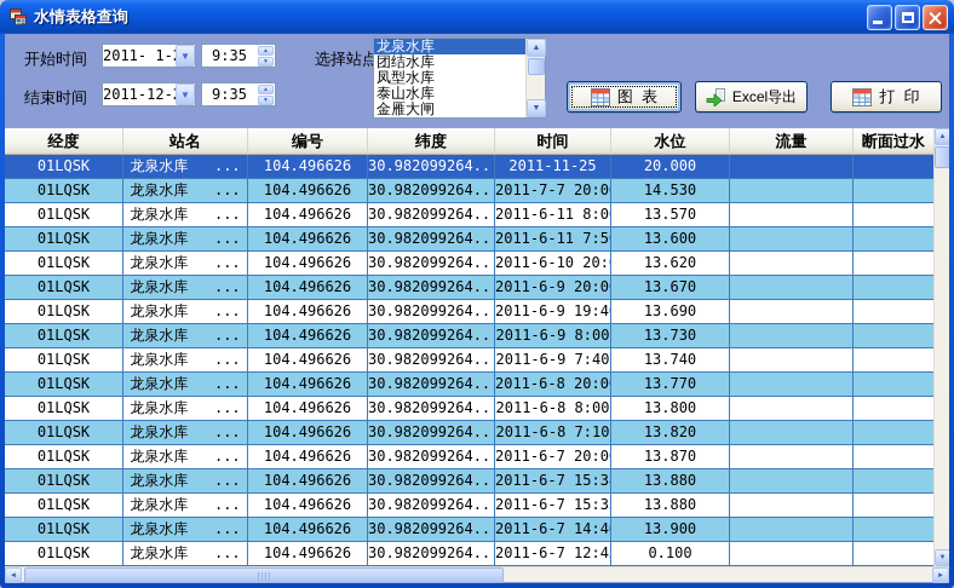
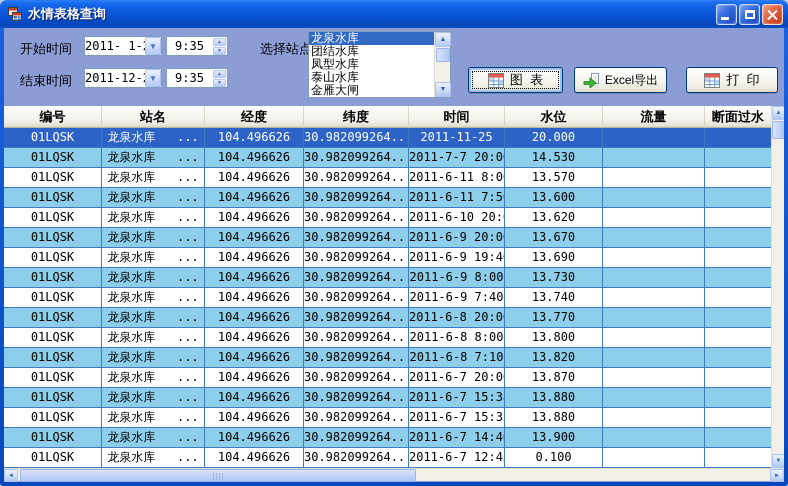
  水情表格查询
  开始时间
  2011- 1-
  ▼
  9:35
  结束时间
  2011-12-
  ▼
  9:35
  选择站点
  龙泉水库
  团结水库
  凤型水库
  泰山水库
  金雁大闸
  图 表
  Excel导出
  打 印
- 经度
+ 编号
  站名
- 编号
+ 经度
  纬度
  时间
  水位
  流量
  断面过水
  01LQSK
  龙泉水库 ...
  104.496626
  30.982099264...
  2011-11-25
  20.000
  01LQSK
  龙泉水库 ...
  104.496626
  30.982099264...
  2011-7-7 20:0
  14.530
  01LQSK
  龙泉水库 ...
  104.496626
  30.982099264...
  2011-6-11 8:0
  13.570
  01LQSK
  龙泉水库 ...
  104.496626
  30.982099264...
  2011-6-11 7:5
  13.600
  01LQSK
  龙泉水库 ...
  104.496626
  30.982099264...
  2011-6-10 20:
  13.620
  01LQSK
  龙泉水库 ...
  104.496626
  30.982099264...
  2011-6-9 20:0
  13.670
  01LQSK
  龙泉水库 ...
  104.496626
  30.982099264...
  2011-6-9 19:4
  13.690
  01LQSK
  龙泉水库 ...
  104.496626
  30.982099264...
  2011-6-9 8:00
  13.730
  01LQSK
  龙泉水库 ...
  104.496626
  30.982099264...
  2011-6-9 7:40
  13.740
  01LQSK
  龙泉水库 ...
  104.496626
  30.982099264...
  2011-6-8 20:0
  13.770
  01LQSK
  龙泉水库 ...
  104.496626
  30.982099264...
  2011-6-8 8:00
  13.800
  01LQSK
  龙泉水库 ...
  104.496626
  30.982099264...
  2011-6-8 7:10
  13.820
  01LQSK
  龙泉水库 ...
  104.496626
  30.982099264...
  2011-6-7 20:0
  13.870
  01LQSK
  龙泉水库 ...
  104.496626
  30.982099264...
  2011-6-7 15:3
  13.880
  01LQSK
  龙泉水库 ...
  104.496626
  30.982099264...
  2011-6-7 15:3
  13.880
  01LQSK
  龙泉水库 ...
  104.496626
  30.982099264...
  2011-6-7 14:4
  13.900
  01LQSK
  龙泉水库 ...
  104.496626
  30.982099264...
  2011-6-7 12:4
  0.100
